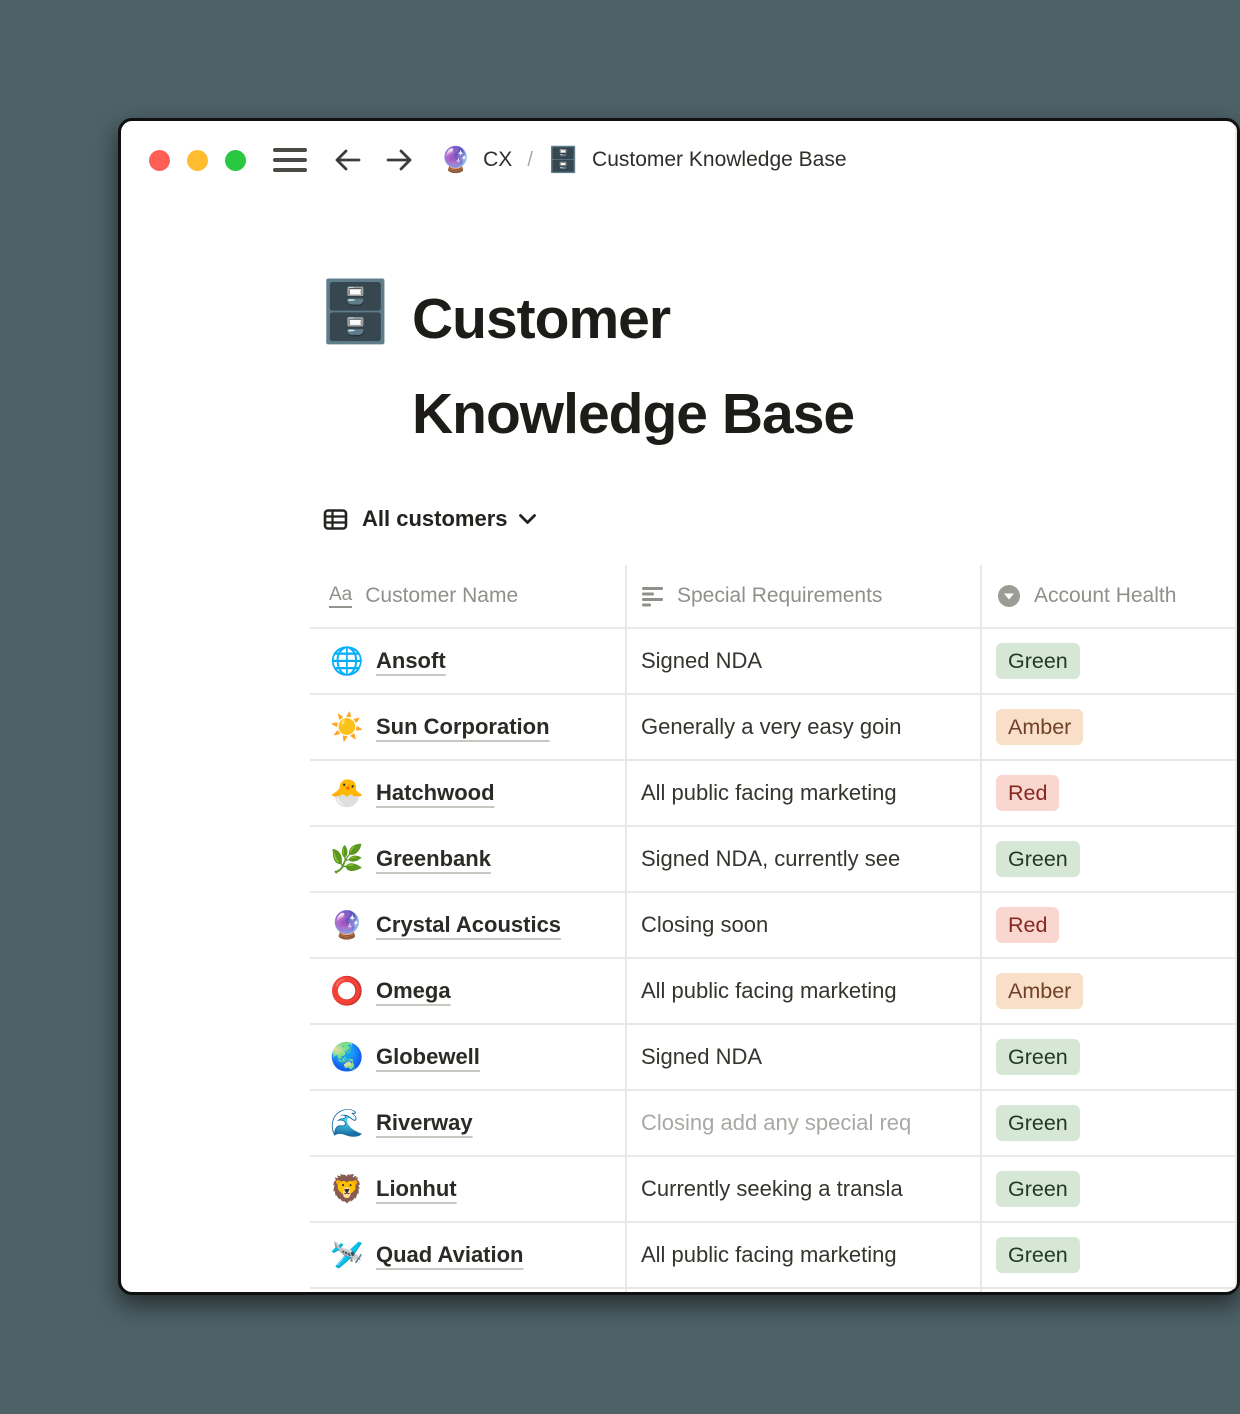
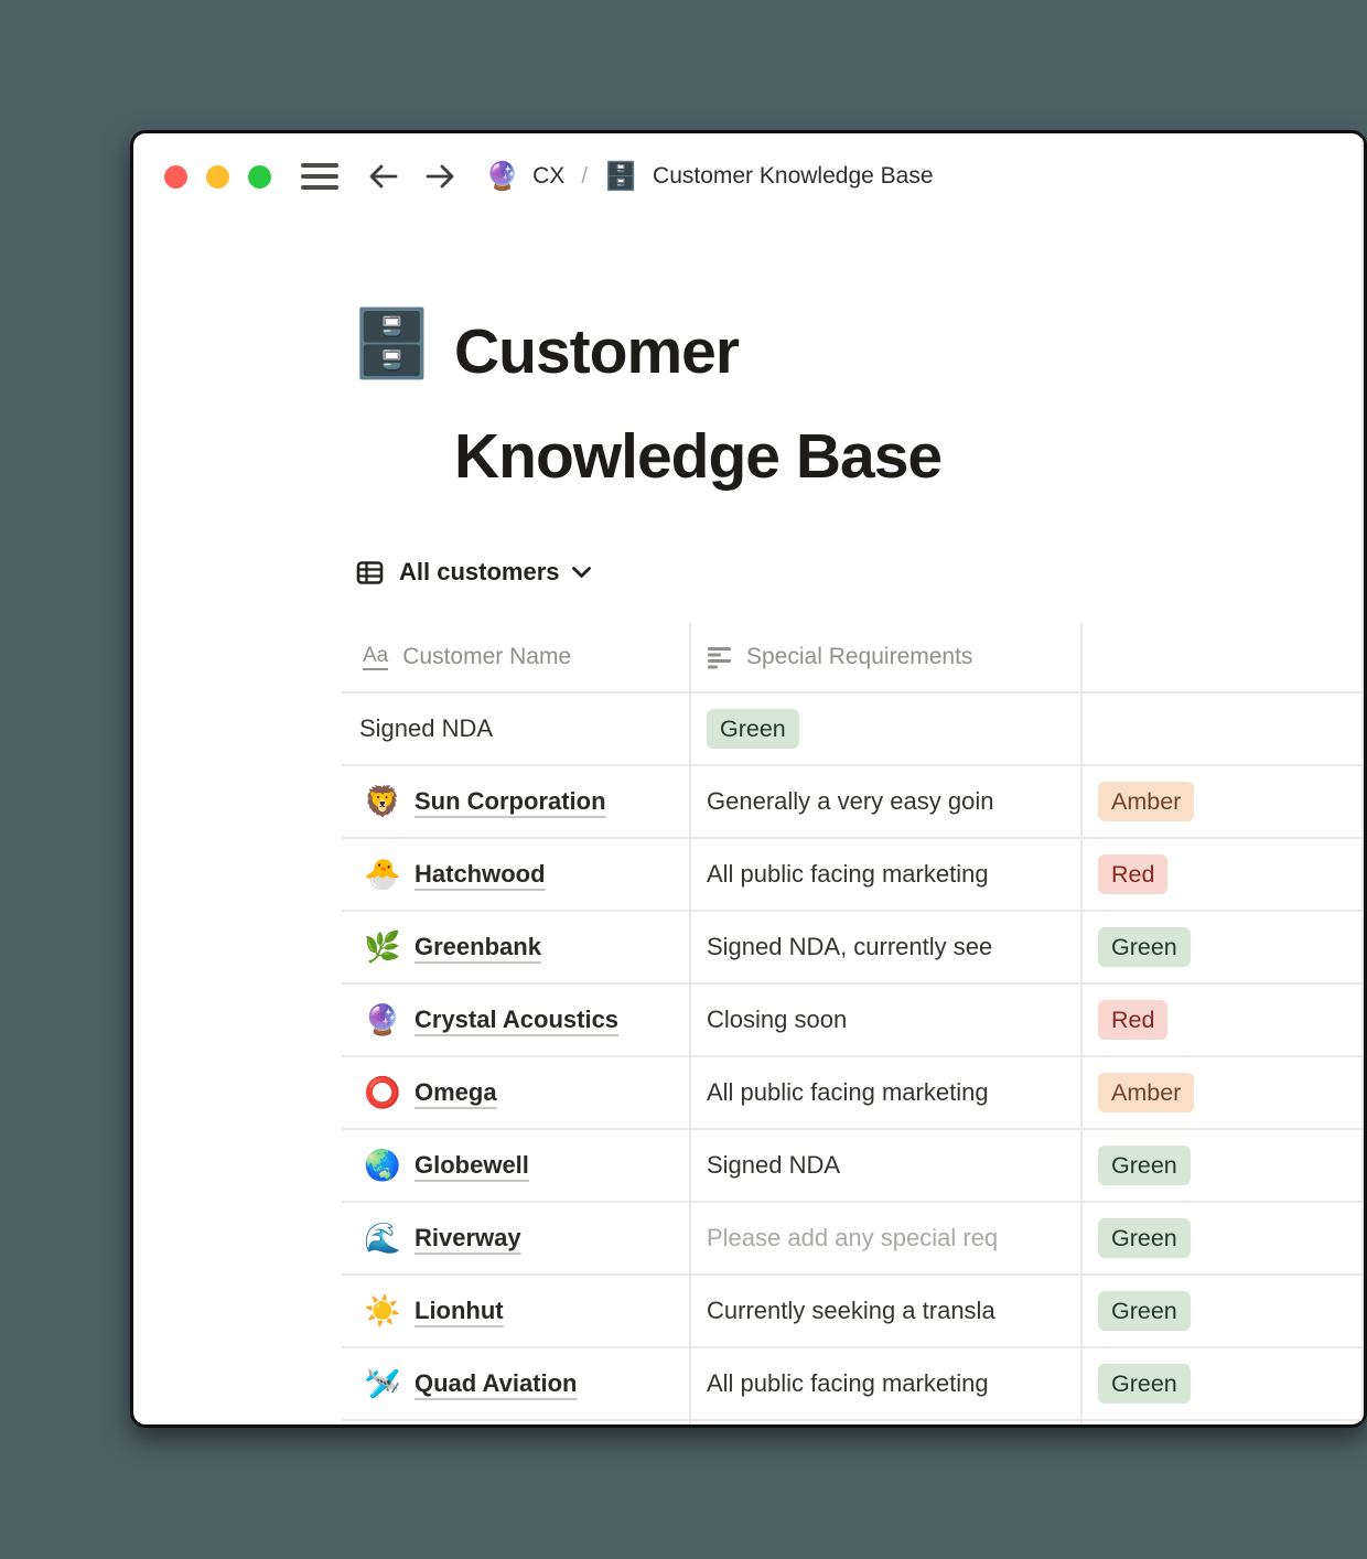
  🔮
  CX
  /
  🗄️
  Customer Knowledge Base
  🗄️
  Customer
  Knowledge Base
  All customers
  Aa
  Customer Name
  Special Requirements
- Account Health
- 🌐
- Ansoft
  Signed NDA
  Green
- ☀️
+ 🦁
  Sun Corporation
  Generally a very easy goin
  Amber
  🐣
  Hatchwood
  All public facing marketing
  Red
  🌿
  Greenbank
  Signed NDA, currently see
  Green
  🔮
  Crystal Acoustics
  Closing soon
  Red
  ⭕
  Omega
  All public facing marketing
  Amber
  🌏
  Globewell
  Signed NDA
  Green
  🌊
  Riverway
- Closing add any special req
+ Please add any special req
  Green
- 🦁
+ ☀️
  Lionhut
  Currently seeking a transla
  Green
  🛩️
  Quad Aviation
  All public facing marketing
  Green
